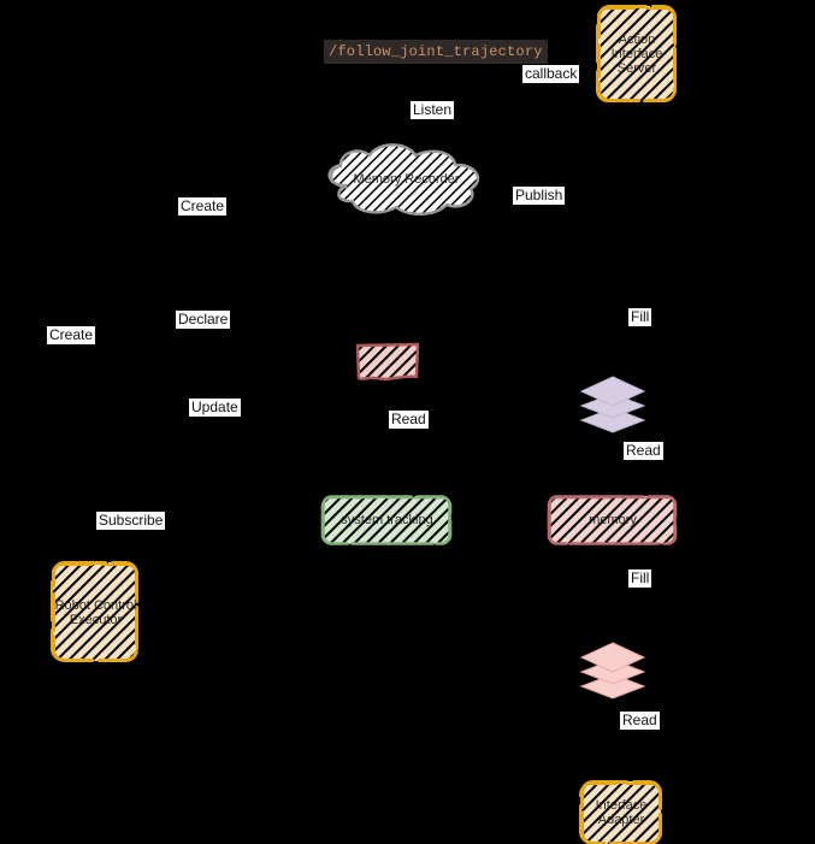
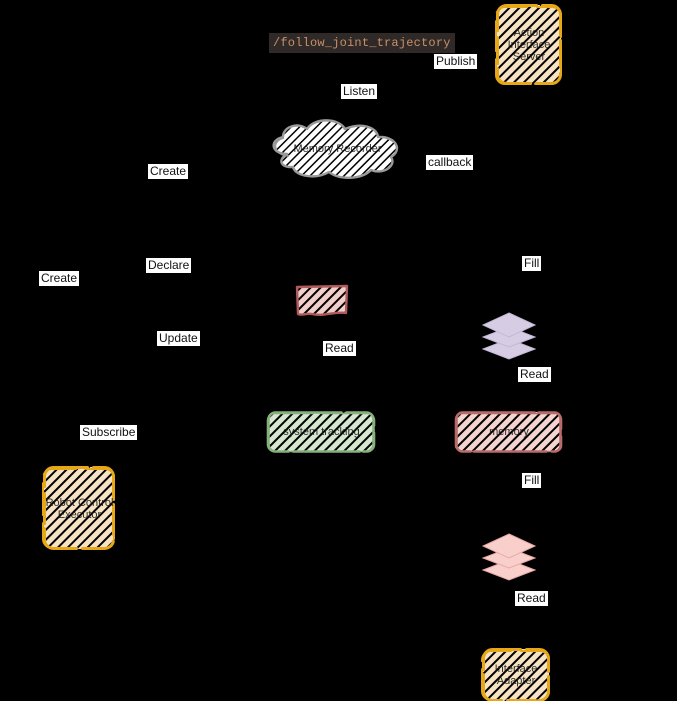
  Action Interface Server
  Memory Recorder
  system tracking
  memory
  Robot Control Executor
  Interface Adapter
  /follow_joint_trajectory
- callback
+ Publish
  Listen
- Publish
+ callback
  Create
  Declare
  Fill
  Create
  Update
  Read
  Read
  Subscribe
  Fill
  Read
